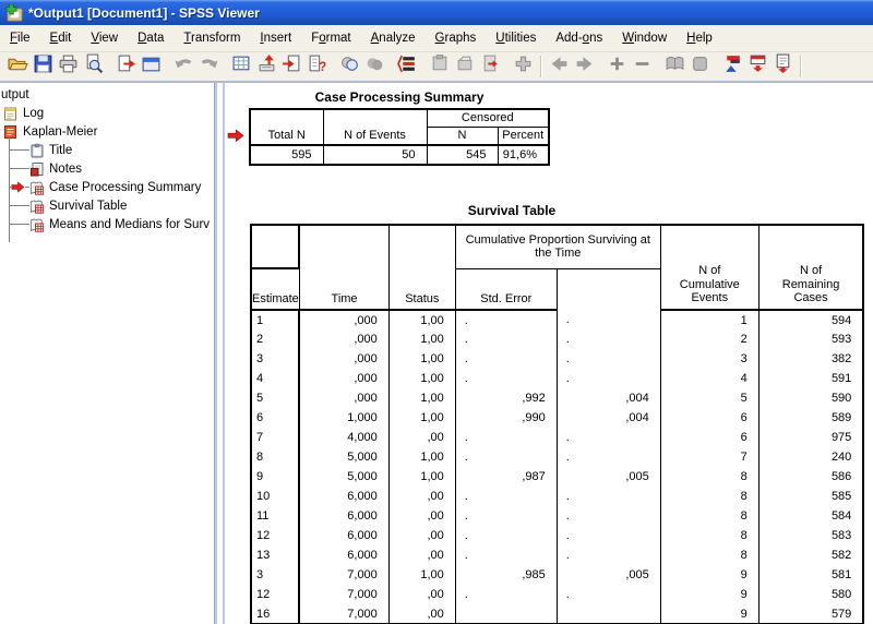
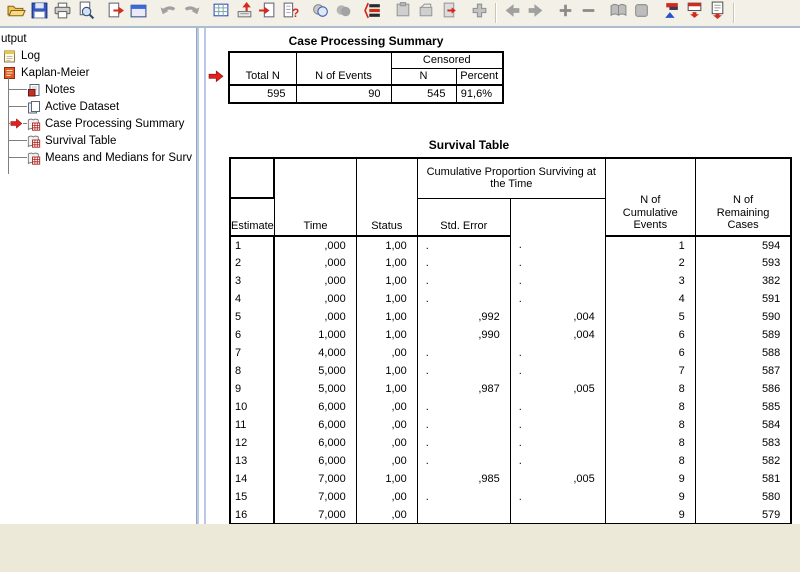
- *Output1 [Document1] - SPSS Viewer
- File
- Edit
- View
- Data
- Transform
- Insert
- Format
- Analyze
- Graphs
- Utilities
- Add-ons
- Window
- Help
  ?
  utput
  Log
  Kaplan-Meier
- Title
  Notes
+ Active Dataset
  Case Processing Summary
  Survival Table
  Means and Medians for Surv
  Case Processing Summary
  Total N	N of Events	Censored
  N	Percent
- 595	50	545	91,6%
+ 595	90	545	91,6%
  Survival Table
  	Time	Status	Cumulative Proportion Surviving at the Time	N of Cumulative Events	N of Remaining Cases
  Estimate	Std. Error
  1	,000	1,00	.	.	1	594
  2	,000	1,00	.	.	2	593
  3	,000	1,00	.	.	3	382
  4	,000	1,00	.	.	4	591
  5	,000	1,00	,992	,004	5	590
  6	1,000	1,00	,990	,004	6	589
- 7	4,000	,00	.	.	6	975
+ 7	4,000	,00	.	.	6	588
- 8	5,000	1,00	.	.	7	240
+ 8	5,000	1,00	.	.	7	587
  9	5,000	1,00	,987	,005	8	586
  10	6,000	,00	.	.	8	585
  11	6,000	,00	.	.	8	584
  12	6,000	,00	.	.	8	583
  13	6,000	,00	.	.	8	582
- 3	7,000	1,00	,985	,005	9	581
+ 14	7,000	1,00	,985	,005	9	581
- 12	7,000	,00	.	.	9	580
+ 15	7,000	,00	.	.	9	580
  16	7,000	,00			9	579
